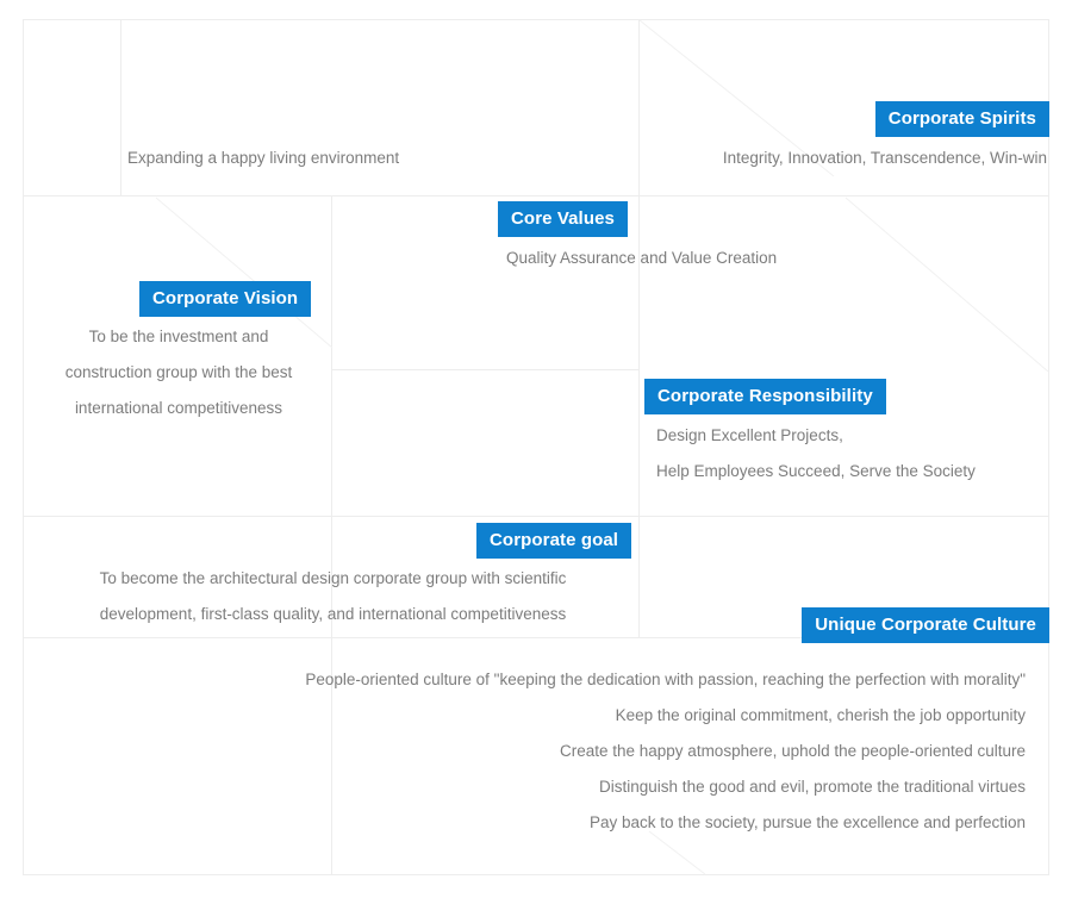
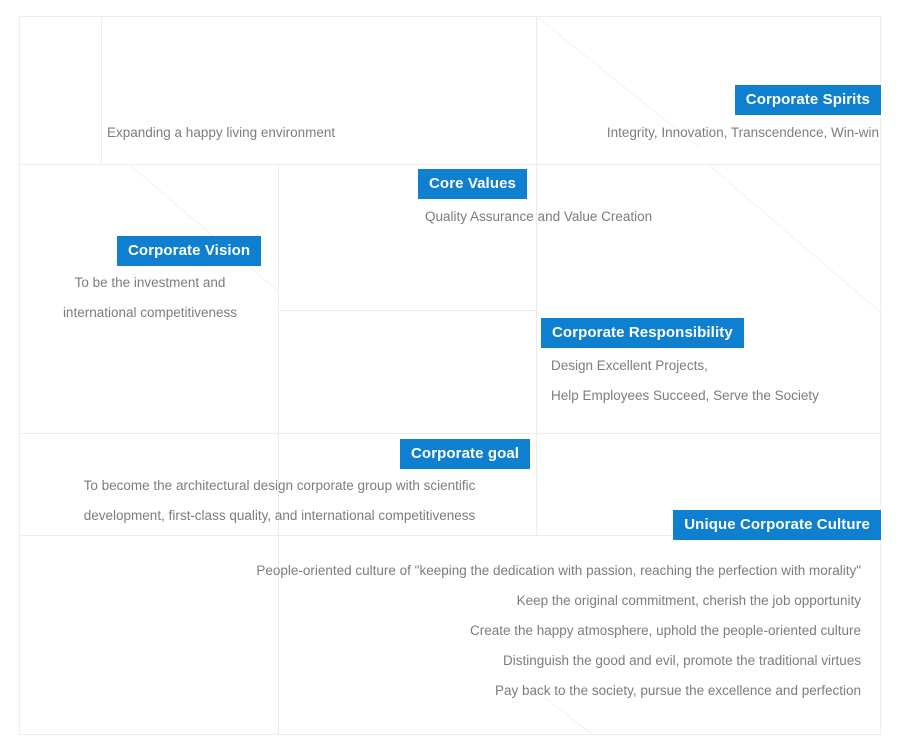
  Expanding a happy living environment
  Corporate Spirits
  Integrity, Innovation, Transcendence, Win-win
  Core Values
  Quality Assurance and Value Creation
  Corporate Vision
  To be the investment and
- construction group with the best
  international competitiveness
  Corporate Responsibility
  Design Excellent Projects,
  Help Employees Succeed, Serve the Society
  Corporate goal
  To become the architectural design corporate group with scientific
  development, first-class quality, and international competitiveness
  Unique Corporate Culture
  People-oriented culture of "keeping the dedication with passion, reaching the perfection with morality"
  Keep the original commitment, cherish the job opportunity
  Create the happy atmosphere, uphold the people-oriented culture
  Distinguish the good and evil, promote the traditional virtues
  Pay back to the society, pursue the excellence and perfection
